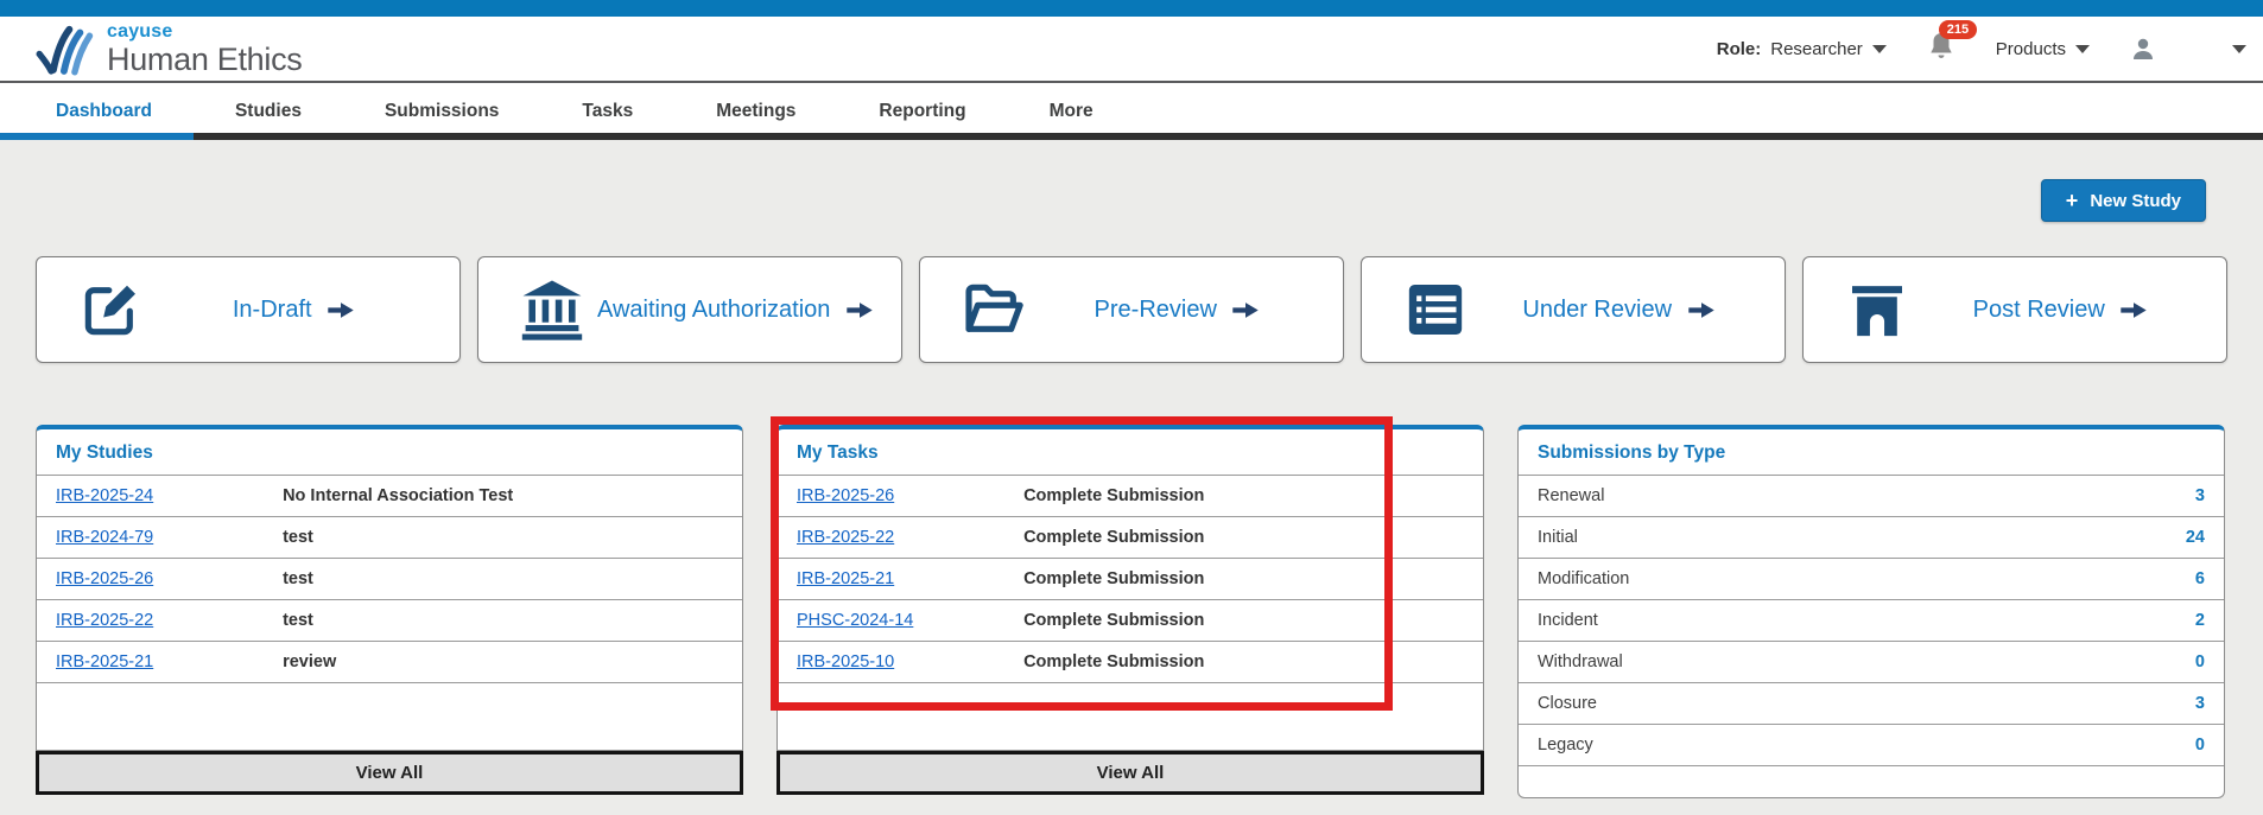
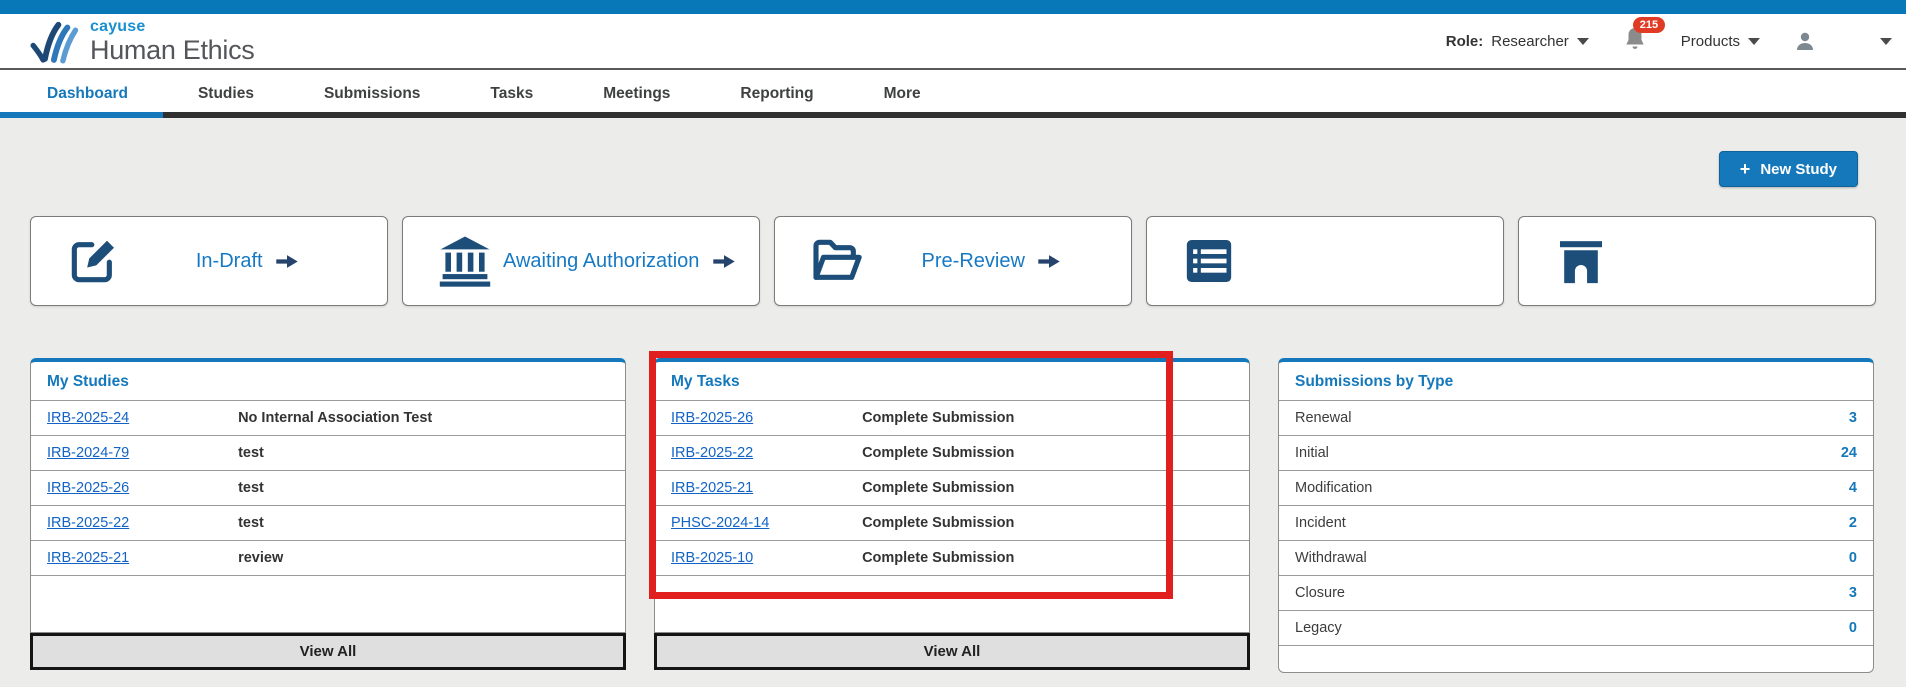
  cayuse
  Human Ethics
  Role:
  Researcher
  215
  Products
  Dashboard
  Studies
  Submissions
  Tasks
  Meetings
  Reporting
  More
  +
  New Study
  In-Draft
  Awaiting Authorization
  Pre-Review
- Under Review
- Post Review
  My Studies
  IRB-2025-24
  No Internal Association Test
  IRB-2024-79
  test
  IRB-2025-26
  test
  IRB-2025-22
  test
  IRB-2025-21
  review
  View All
  My Tasks
  IRB-2025-26
  Complete Submission
  IRB-2025-22
  Complete Submission
  IRB-2025-21
  Complete Submission
  PHSC-2024-14
  Complete Submission
  IRB-2025-10
  Complete Submission
  View All
  Submissions by Type
  Renewal
  3
  Initial
  24
  Modification
- 6
+ 4
  Incident
  2
  Withdrawal
  0
  Closure
  3
  Legacy
  0
